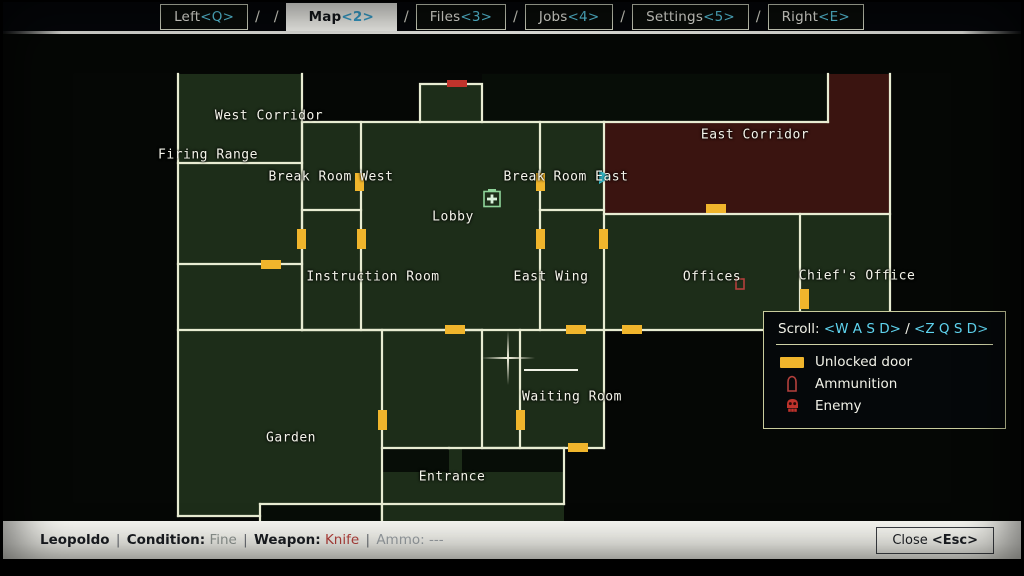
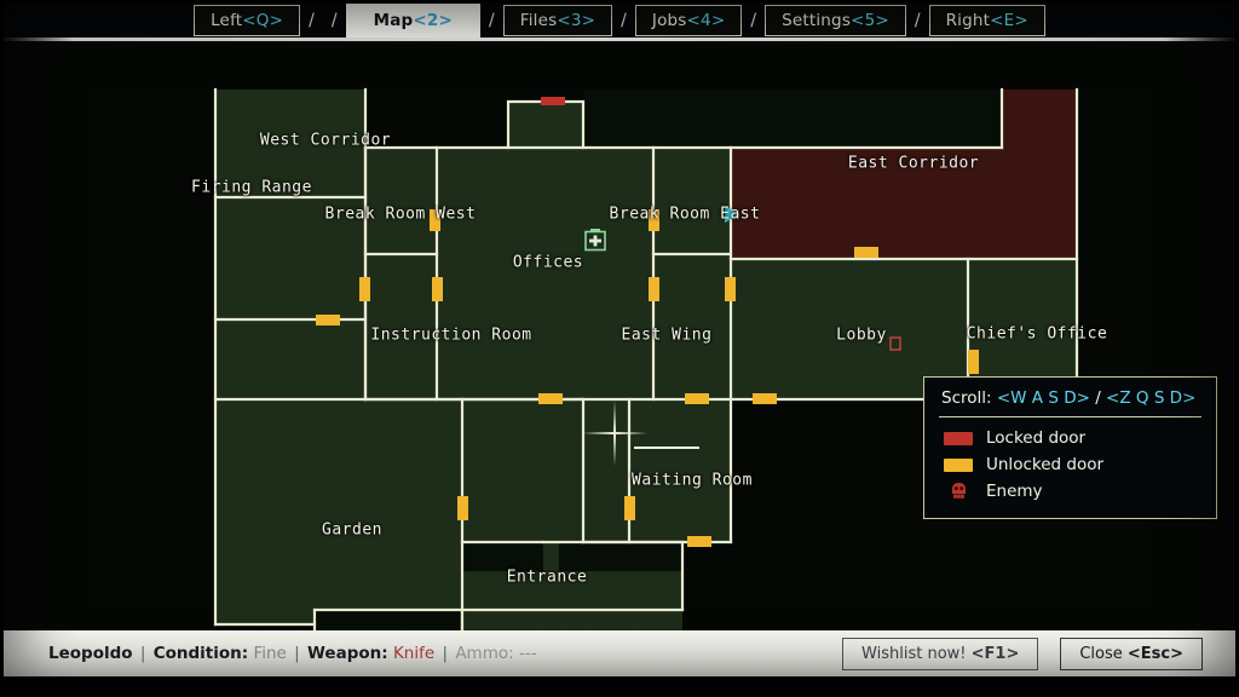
  Left
  <Q>
  /
  /
  Map
  <2>
  /
  Files
  <3>
  /
  Jobs
  <4>
  /
  Settings
  <5>
  /
  Right
  <E>
  West Corridor
  Firing Range
  Break Room West
  Break Room East
  East Corridor
- Lobby
+ Offices
  Instruction Room
  East Wing
- Offices
+ Lobby
  Chief's Office
  Waiting Room
  Garden
  Entrance
  Scroll: <W A S D> / <Z Q S D>
+ Locked door
  Unlocked door
- Ammunition
  Enemy
  Leopoldo | Condition: Fine | Weapon: Knife | Ammo: ---
+ Wishlist now! <F1>
  Close <Esc>
